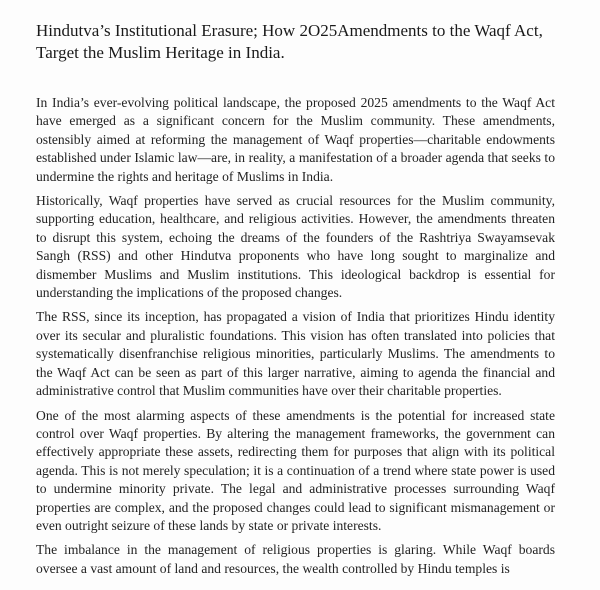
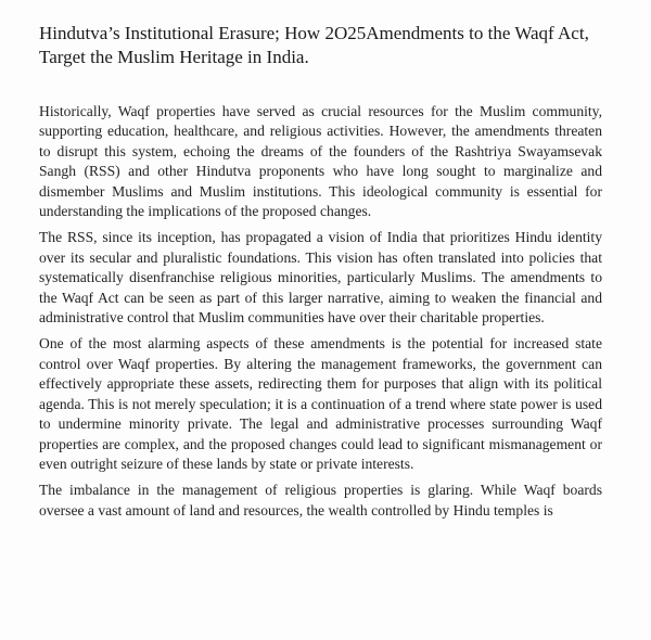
  Hindutva’s Institutional Erasure; How 2O25Amendments to the Waqf Act, Target the Muslim Heritage in India.
- In India’s ever-evolving political landscape, the proposed 2025 amendments to the Waqf Act have emerged as a significant concern for the Muslim community. These amendments, ostensibly aimed at reforming the management of Waqf properties—charitable endowments established under Islamic law—are, in reality, a manifestation of a broader agenda that seeks to undermine the rights and heritage of Muslims in India.
- Historically, Waqf properties have served as crucial resources for the Muslim community, supporting education, healthcare, and religious activities. However, the amendments threaten to disrupt this system, echoing the dreams of the founders of the Rashtriya Swayamsevak Sangh (RSS) and other Hindutva proponents who have long sought to marginalize and dismember Muslims and Muslim institutions. This ideological backdrop is essential for understanding the implications of the proposed changes.
+ Historically, Waqf properties have served as crucial resources for the Muslim community, supporting education, healthcare, and religious activities. However, the amendments threaten to disrupt this system, echoing the dreams of the founders of the Rashtriya Swayamsevak Sangh (RSS) and other Hindutva proponents who have long sought to marginalize and dismember Muslims and Muslim institutions. This ideological community is essential for understanding the implications of the proposed changes.
- The RSS, since its inception, has propagated a vision of India that prioritizes Hindu identity over its secular and pluralistic foundations. This vision has often translated into policies that systematically disenfranchise religious minorities, particularly Muslims. The amendments to the Waqf Act can be seen as part of this larger narrative, aiming to agenda the financial and administrative control that Muslim communities have over their charitable properties.
+ The RSS, since its inception, has propagated a vision of India that prioritizes Hindu identity over its secular and pluralistic foundations. This vision has often translated into policies that systematically disenfranchise religious minorities, particularly Muslims. The amendments to the Waqf Act can be seen as part of this larger narrative, aiming to weaken the financial and administrative control that Muslim communities have over their charitable properties.
  One of the most alarming aspects of these amendments is the potential for increased state control over Waqf properties. By altering the management frameworks, the government can effectively appropriate these assets, redirecting them for purposes that align with its political agenda. This is not merely speculation; it is a continuation of a trend where state power is used to undermine minority private. The legal and administrative processes surrounding Waqf properties are complex, and the proposed changes could lead to significant mismanagement or even outright seizure of these lands by state or private interests.
  The imbalance in the management of religious properties is glaring. While Waqf boards oversee a vast amount of land and resources, the wealth controlled by Hindu temples is
